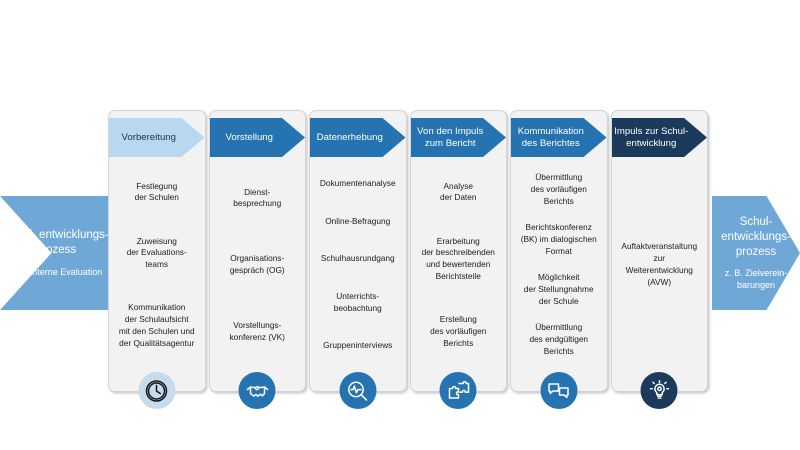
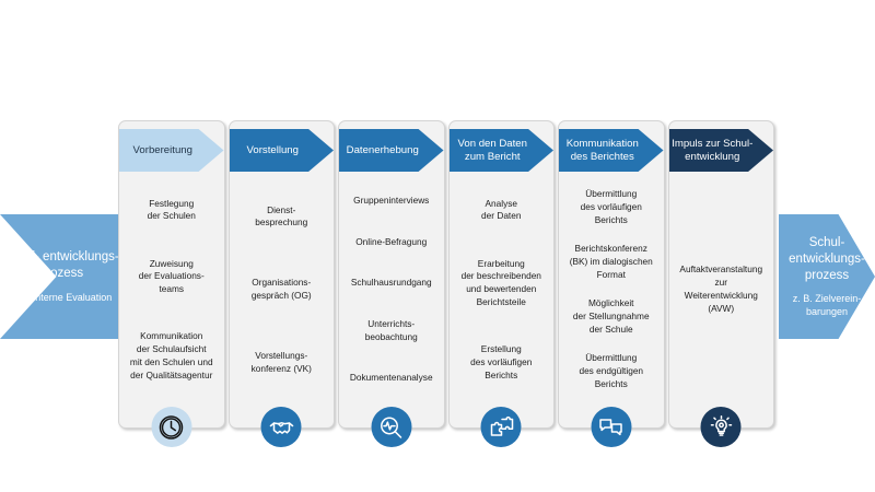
  nterne Evaluation
  Schul- entwicklungs- prozess
  z. B. Zielverein- barungen
  Vorbereitung
  Festlegung
  der Schulen
  Zuweisung
  der Evaluations-
  teams
  Kommunikation
  der Schulaufsicht
  mit den Schulen und
  der Qualitätsagentur
  Vorstellung
  Dienst-
  besprechung
  Organisations-
  gespräch (OG)
  Vorstellungs-
  konferenz (VK)
  Datenerhebung
- Dokumentenanalyse
+ Gruppeninterviews
  Online-Befragung
  Schulhausrundgang
  Unterrichts-
  beobachtung
- Gruppeninterviews
+ Dokumentenanalyse
- Von den Impuls zum Bericht
+ Von den Daten zum Bericht
  Analyse
  der Daten
  Erarbeitung
  der beschreibenden
  und bewertenden
  Berichtsteile
  Erstellung
  des vorläufigen
  Berichts
  Kommunikation des Berichtes
  Übermittlung
  des vorläufigen
  Berichts
  Berichtskonferenz
  (BK) im dialogischen
  Format
  Möglichkeit
  der Stellungnahme
  der Schule
  Übermittlung
  des endgültigen
  Berichts
  Impuls zur Schul- entwicklung
  Auftaktveranstaltung
  zur
  Weiterentwicklung
  (AVW)
